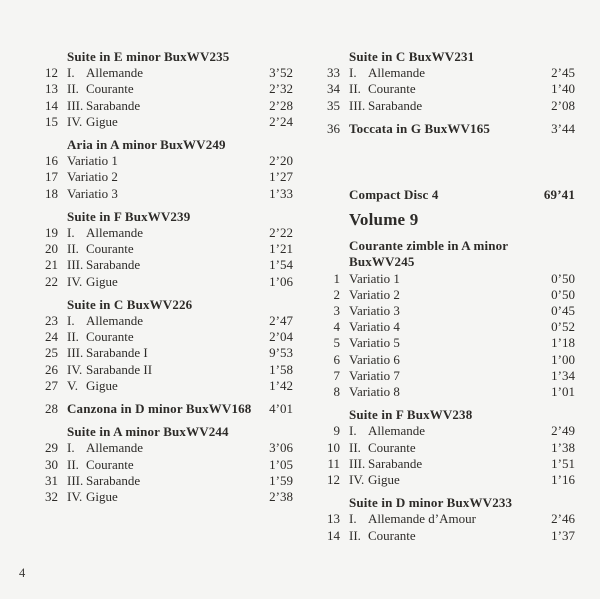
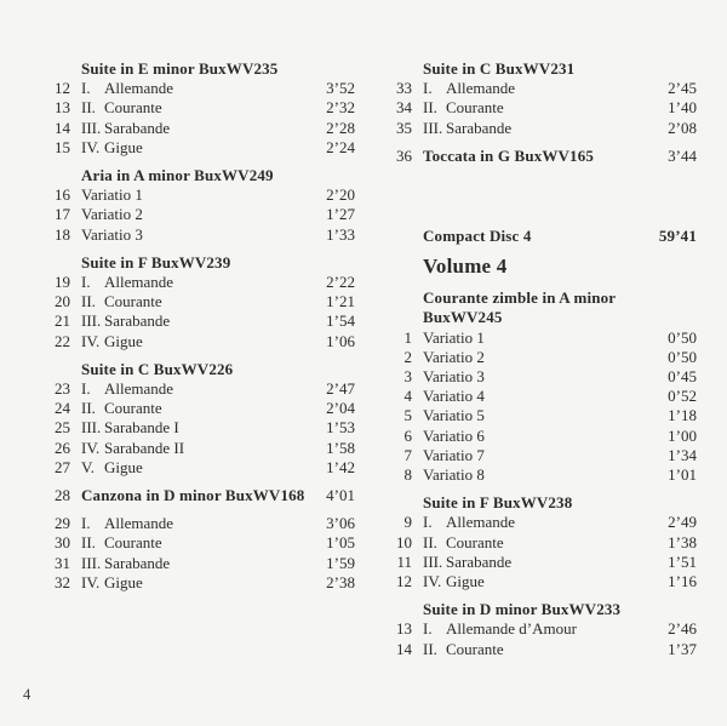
  Suite in E minor BuxWV235
  12
  I. Allemande
  3’52
  13
  II. Courante
  2’32
  14
  III. Sarabande
  2’28
  15
  IV. Gigue
  2’24
  Aria in A minor BuxWV249
  16
  Variatio 1
  2’20
  17
  Variatio 2
  1’27
  18
  Variatio 3
  1’33
  Suite in F BuxWV239
  19
  I. Allemande
  2’22
  20
  II. Courante
  1’21
  21
  III. Sarabande
  1’54
  22
  IV. Gigue
  1’06
  Suite in C BuxWV226
  23
  I. Allemande
  2’47
  24
  II. Courante
  2’04
  25
  III. Sarabande I
- 9’53
+ 1’53
  26
  IV. Sarabande II
  1’58
  27
  V. Gigue
  1’42
  28
  Canzona in D minor BuxWV168
  4’01
- Suite in A minor BuxWV244
  29
  I. Allemande
  3’06
  30
  II. Courante
  1’05
  31
  III. Sarabande
  1’59
  32
  IV. Gigue
  2’38
  Suite in C BuxWV231
  33
  I. Allemande
  2’45
  34
  II. Courante
  1’40
  35
  III. Sarabande
  2’08
  36
  Toccata in G BuxWV165
  3’44
  Compact Disc 4
- 69’41
+ 59’41
- Volume 9
+ Volume 4
  Courante zimble in A minor
  BuxWV245
  1
  Variatio 1
  0’50
  2
  Variatio 2
  0’50
  3
  Variatio 3
  0’45
  4
  Variatio 4
  0’52
  5
  Variatio 5
  1’18
  6
  Variatio 6
  1’00
  7
  Variatio 7
  1’34
  8
  Variatio 8
  1’01
  Suite in F BuxWV238
  9
  I. Allemande
  2’49
  10
  II. Courante
  1’38
  11
  III. Sarabande
  1’51
  12
  IV. Gigue
  1’16
  Suite in D minor BuxWV233
  13
  I. Allemande d’Amour
  2’46
  14
  II. Courante
  1’37
  4
